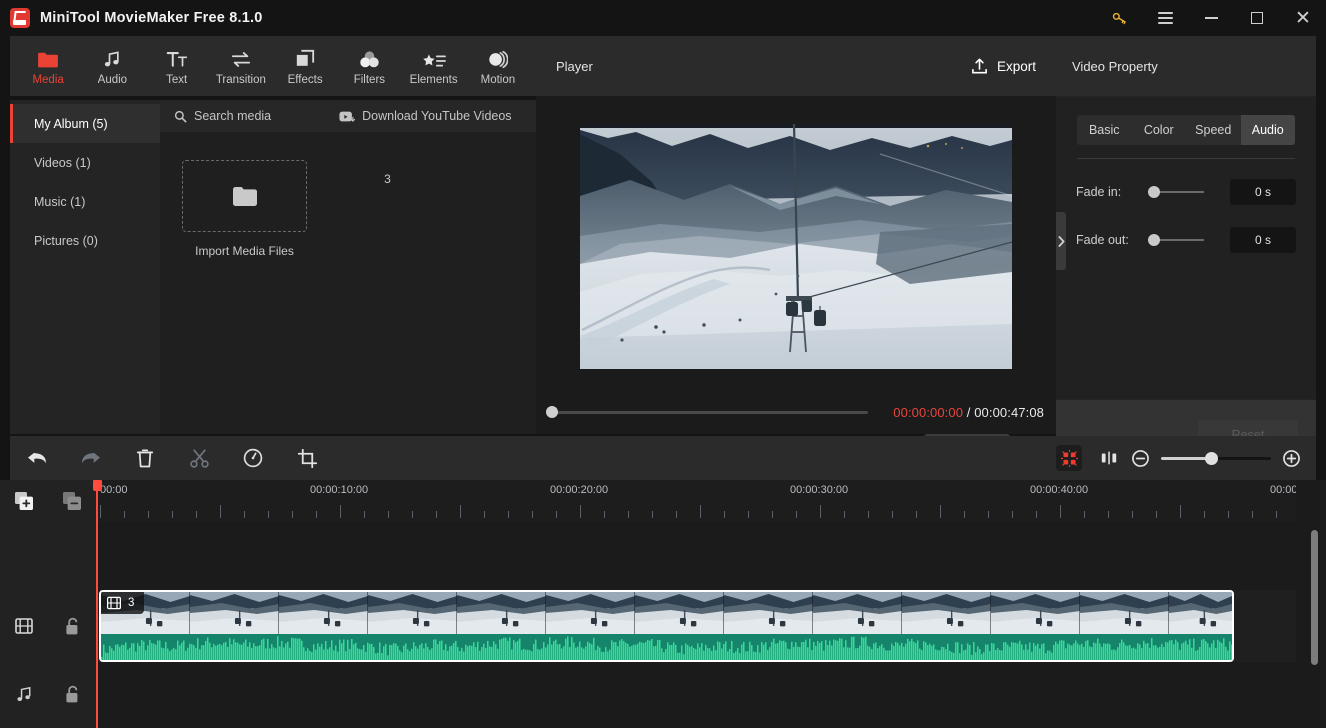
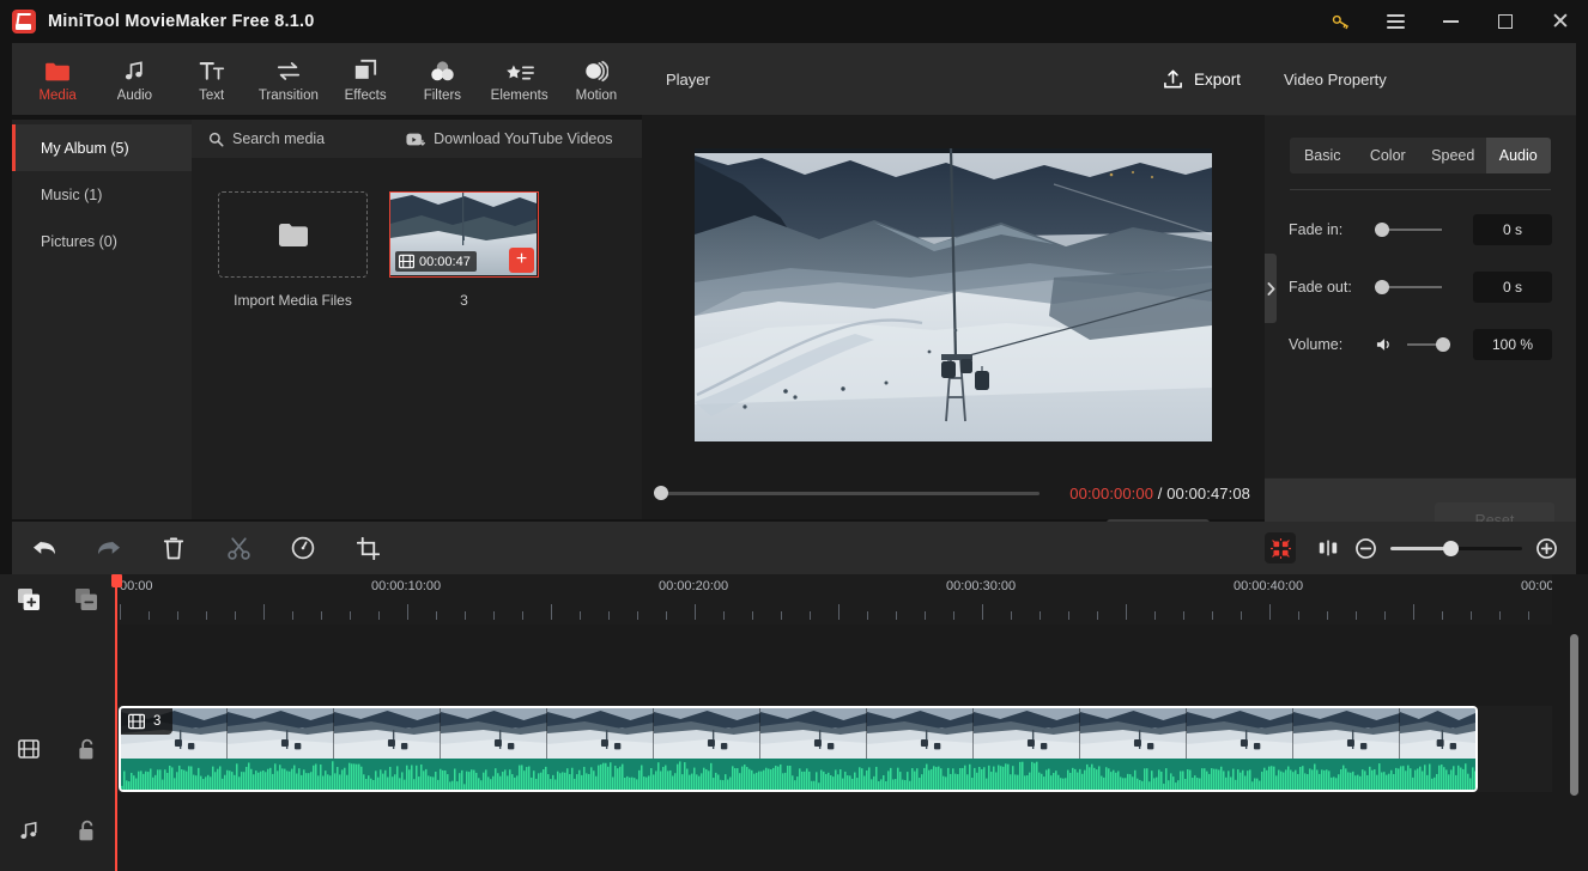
  MiniTool MovieMaker Free 8.1.0
  ✕
  Media
  Audio
  Text
  Transition
  Effects
  Filters
  Elements
  Motion
  My Album (5)
- Videos (1)
  Music (1)
  Pictures (0)
  Search media
  Download YouTube Videos
  Import Media Files
+ 00:00:47
+ +
  3
  Player
  Export
  00:00:00:00 / 00:00:47:08
  Video Property
  Basic
  Color
  Speed
  Audio
  Fade in:
  0 s
  Fade out:
  0 s
+ Volume:
+ 100 %
  Reset
  00:00
  00:00:10:00
  00:00:20:00
  00:00:30:00
  00:00:40:00
  3
